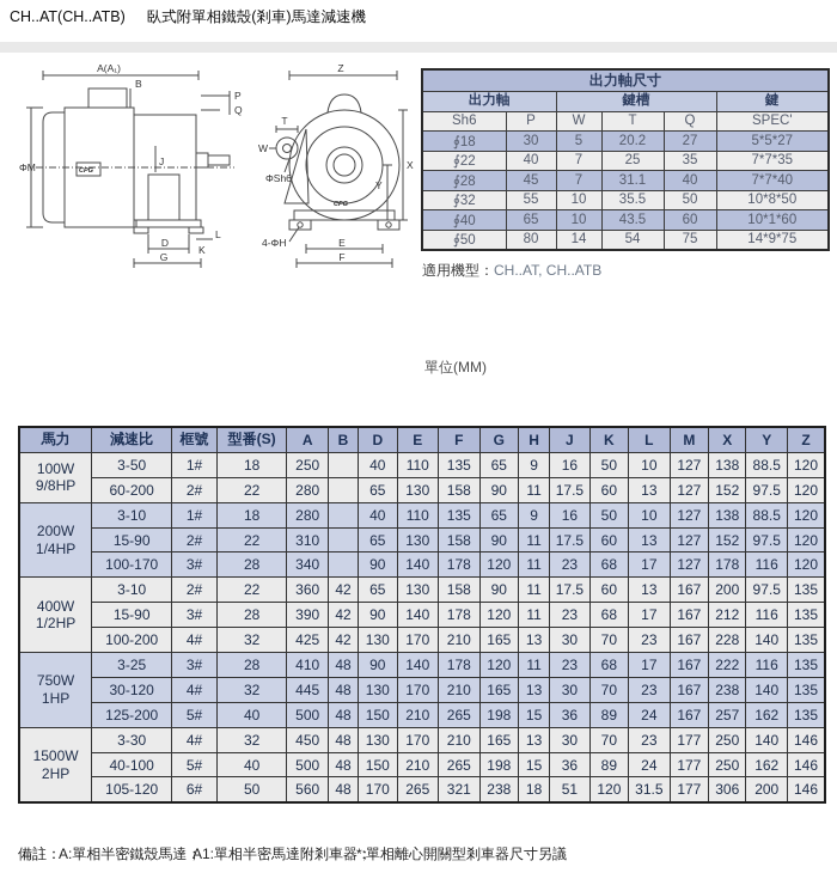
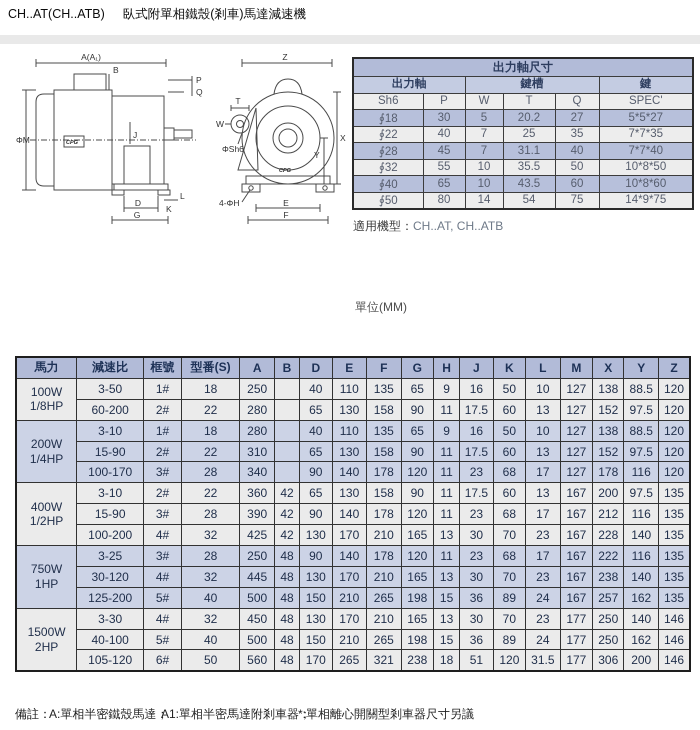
  CH..AT(CH..ATB) 臥式附單相鐵殼(剎車)馬達減速機
  A(A₁)
  B
  ΦM
  J
  P
  Q
  D
  G
  K
  L
  Z
  T
  W
  ΦSh6
  X
  Y
  4-ΦH
  E
  F
  出力軸尺寸
  出力軸	鍵槽	鍵
  Sh6	P	W	T	Q	SPEC'
  ∮18	30	5	20.2	27	5*5*27
  ∮22	40	7	25	35	7*7*35
  ∮28	45	7	31.1	40	7*7*40
  ∮32	55	10	35.5	50	10*8*50
- ∮40	65	10	43.5	60	10*1*60
+ ∮40	65	10	43.5	60	10*8*60
  ∮50	80	14	54	75	14*9*75
  適用機型：CH..AT, CH..ATB
  單位(MM)
  馬力	減速比	框號	型番(S)	A	B	D	E	F	G	H	J	K	L	M	X	Y	Z
- 100W9/8HP	3-50	1#	18	250		40	110	135	65	9	16	50	10	127	138	88.5	120
+ 100W1/8HP	3-50	1#	18	250		40	110	135	65	9	16	50	10	127	138	88.5	120
  60-200	2#	22	280		65	130	158	90	11	17.5	60	13	127	152	97.5	120
  200W1/4HP	3-10	1#	18	280		40	110	135	65	9	16	50	10	127	138	88.5	120
  15-90	2#	22	310		65	130	158	90	11	17.5	60	13	127	152	97.5	120
  100-170	3#	28	340		90	140	178	120	11	23	68	17	127	178	116	120
  400W1/2HP	3-10	2#	22	360	42	65	130	158	90	11	17.5	60	13	167	200	97.5	135
  15-90	3#	28	390	42	90	140	178	120	11	23	68	17	167	212	116	135
  100-200	4#	32	425	42	130	170	210	165	13	30	70	23	167	228	140	135
- 750W1HP	3-25	3#	28	410	48	90	140	178	120	11	23	68	17	167	222	116	135
+ 750W1HP	3-25	3#	28	250	48	90	140	178	120	11	23	68	17	167	222	116	135
  30-120	4#	32	445	48	130	170	210	165	13	30	70	23	167	238	140	135
  125-200	5#	40	500	48	150	210	265	198	15	36	89	24	167	257	162	135
  1500W2HP	3-30	4#	32	450	48	130	170	210	165	13	30	70	23	177	250	140	146
  40-100	5#	40	500	48	150	210	265	198	15	36	89	24	177	250	162	146
  105-120	6#	50	560	48	170	265	321	238	18	51	120	31.5	177	306	200	146
  備註：
  A:單相半密鐵殼馬達；
  A1:單相半密馬達附剎車器；
  *:單相離心開關型剎車器尺寸另議
